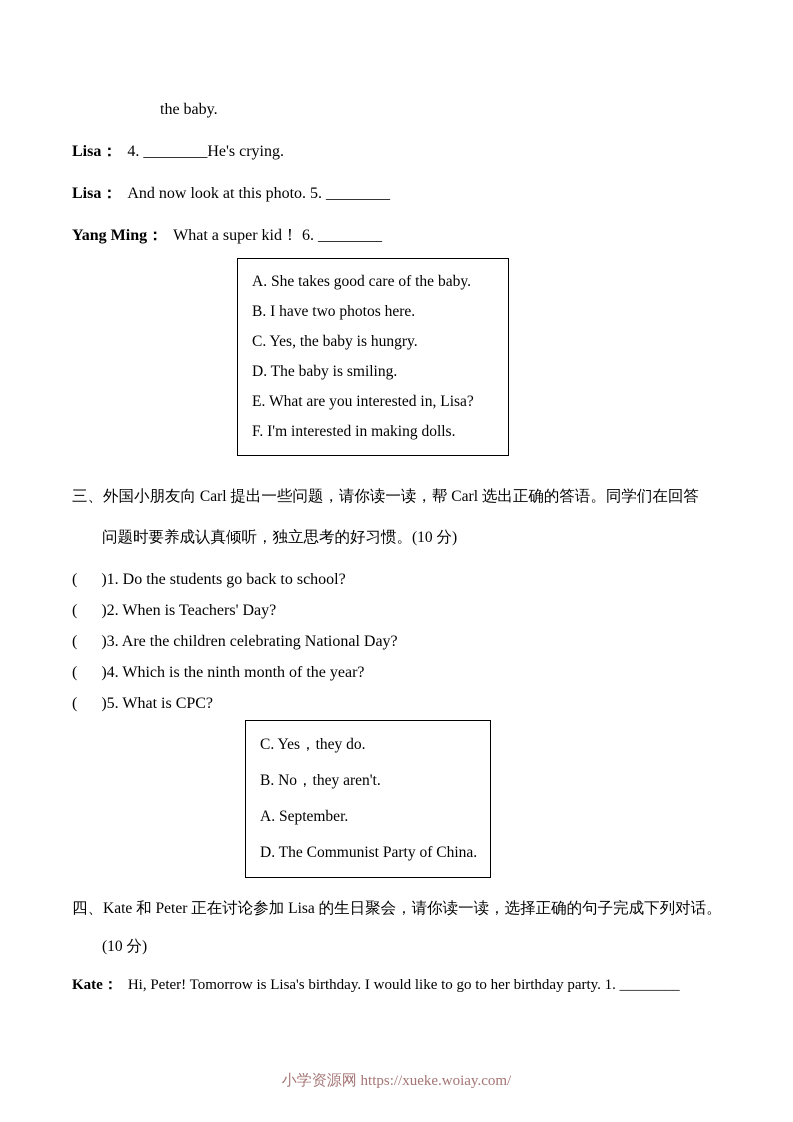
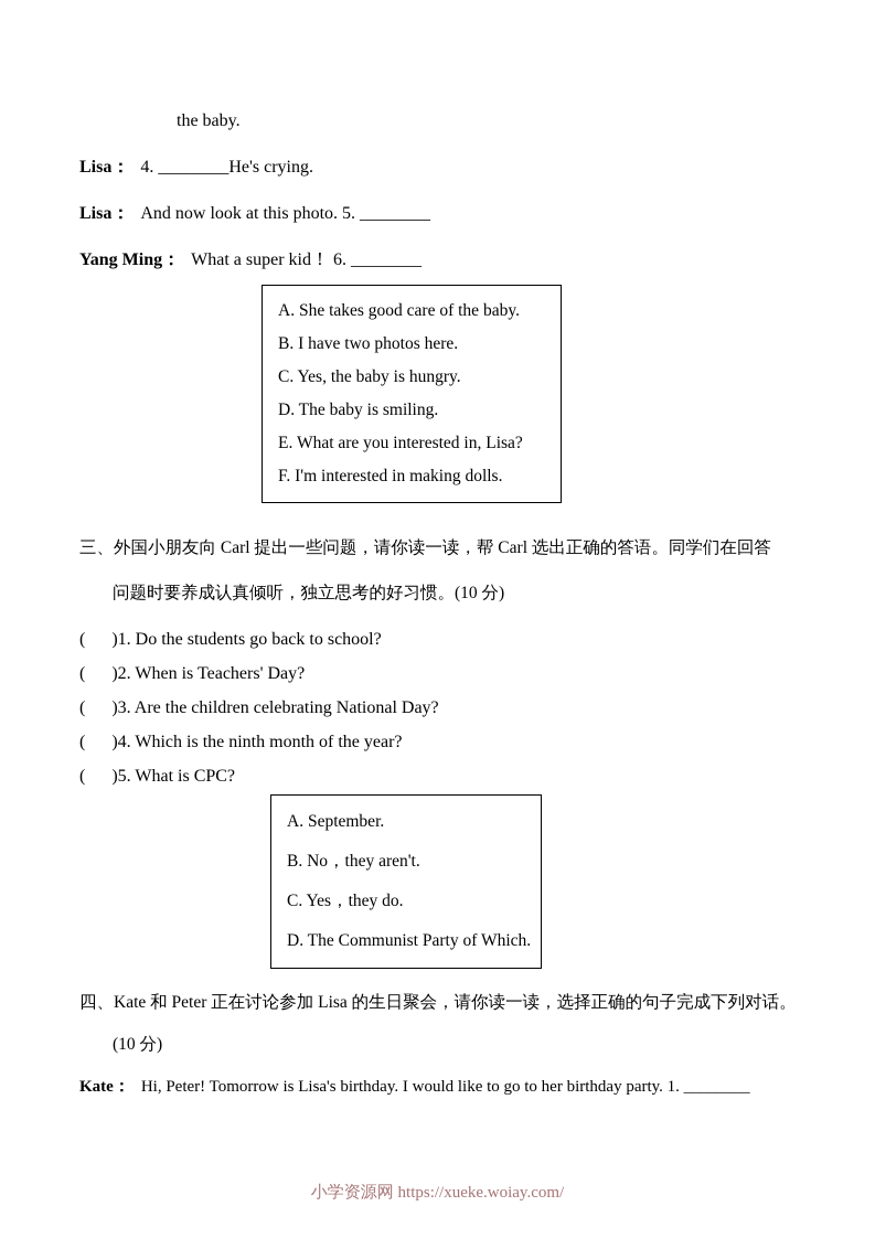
  the baby.
  Lisa： 4. ________He's crying.
  Lisa： And now look at this photo. 5. ________
  Yang Ming： What a super kid！ 6. ________
  A. She takes good care of the baby.
  B. I have two photos here.
  C. Yes, the baby is hungry.
  D. The baby is smiling.
  E. What are you interested in, Lisa?
  F. I'm interested in making dolls.
  三、外国小朋友向 Carl 提出一些问题，请你读一读，帮 Carl 选出正确的答语。同学们在回答
  问题时要养成认真倾听，独立思考的好习惯。(10 分)
  ( )1. Do the students go back to school?
  ( )2. When is Teachers' Day?
  ( )3. Are the children celebrating National Day?
  ( )4. Which is the ninth month of the year?
  ( )5. What is CPC?
- C. Yes，they do.
+ A. September.
  B. No，they aren't.
- A. September.
+ C. Yes，they do.
- D. The Communist Party of China.
+ D. The Communist Party of Which.
  四、Kate 和 Peter 正在讨论参加 Lisa 的生日聚会，请你读一读，选择正确的句子完成下列对话。
  (10 分)
  Kate： Hi, Peter! Tomorrow is Lisa's birthday. I would like to go to her birthday party. 1. ________
  小学资源网 https://xueke.woiay.com/
